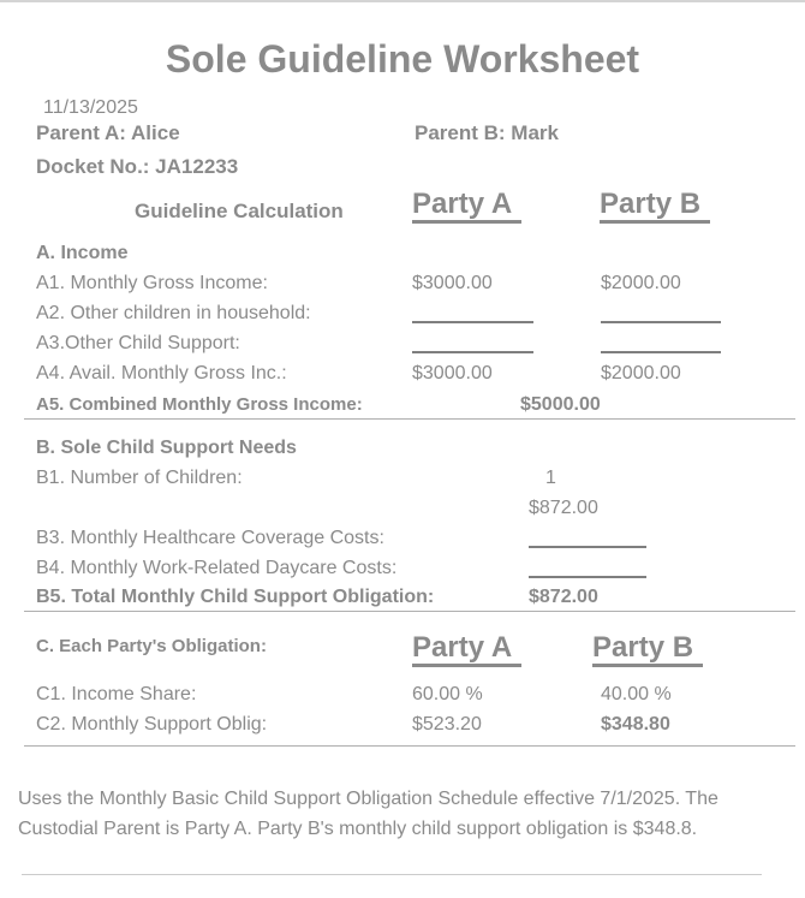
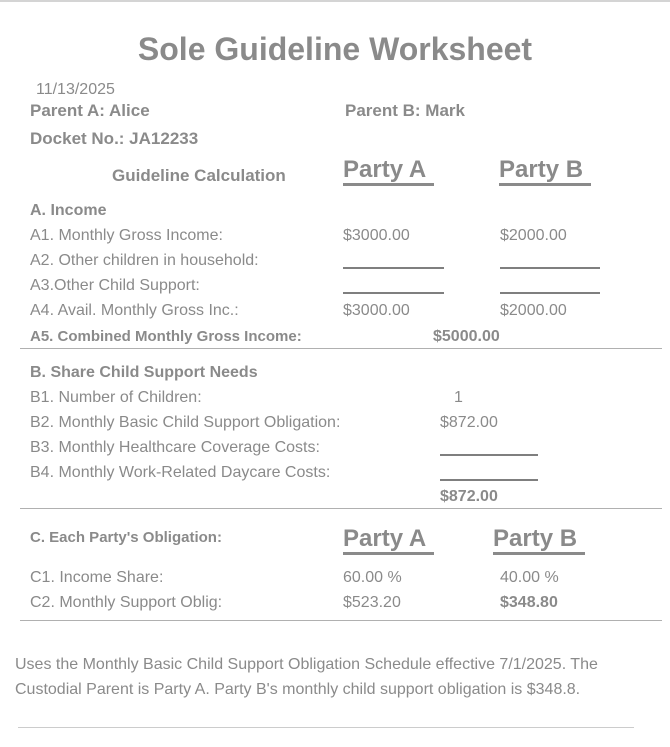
  Sole Guideline Worksheet
  11/13/2025
  Parent A: Alice
  Parent B: Mark
  Docket No.: JA12233
  Guideline Calculation
  Party A
  Party B
  A. Income
  A1. Monthly Gross Income:
  $3000.00
  $2000.00
  A2. Other children in household:
  A3.Other Child Support:
  A4. Avail. Monthly Gross Inc.:
  $3000.00
  $2000.00
  A5. Combined Monthly Gross Income:
  $5000.00
- B. Sole Child Support Needs
+ B. Share Child Support Needs
  B1. Number of Children:
  1
+ B2. Monthly Basic Child Support Obligation:
  $872.00
  B3. Monthly Healthcare Coverage Costs:
  B4. Monthly Work-Related Daycare Costs:
- B5. Total Monthly Child Support Obligation:
  $872.00
  C. Each Party's Obligation:
  Party A
  Party B
  C1. Income Share:
  60.00 %
  40.00 %
  C2. Monthly Support Oblig:
  $523.20
  $348.80
  Uses the Monthly Basic Child Support Obligation Schedule effective 7/1/2025. The Custodial Parent is Party A. Party B's monthly child support obligation is $348.8.
